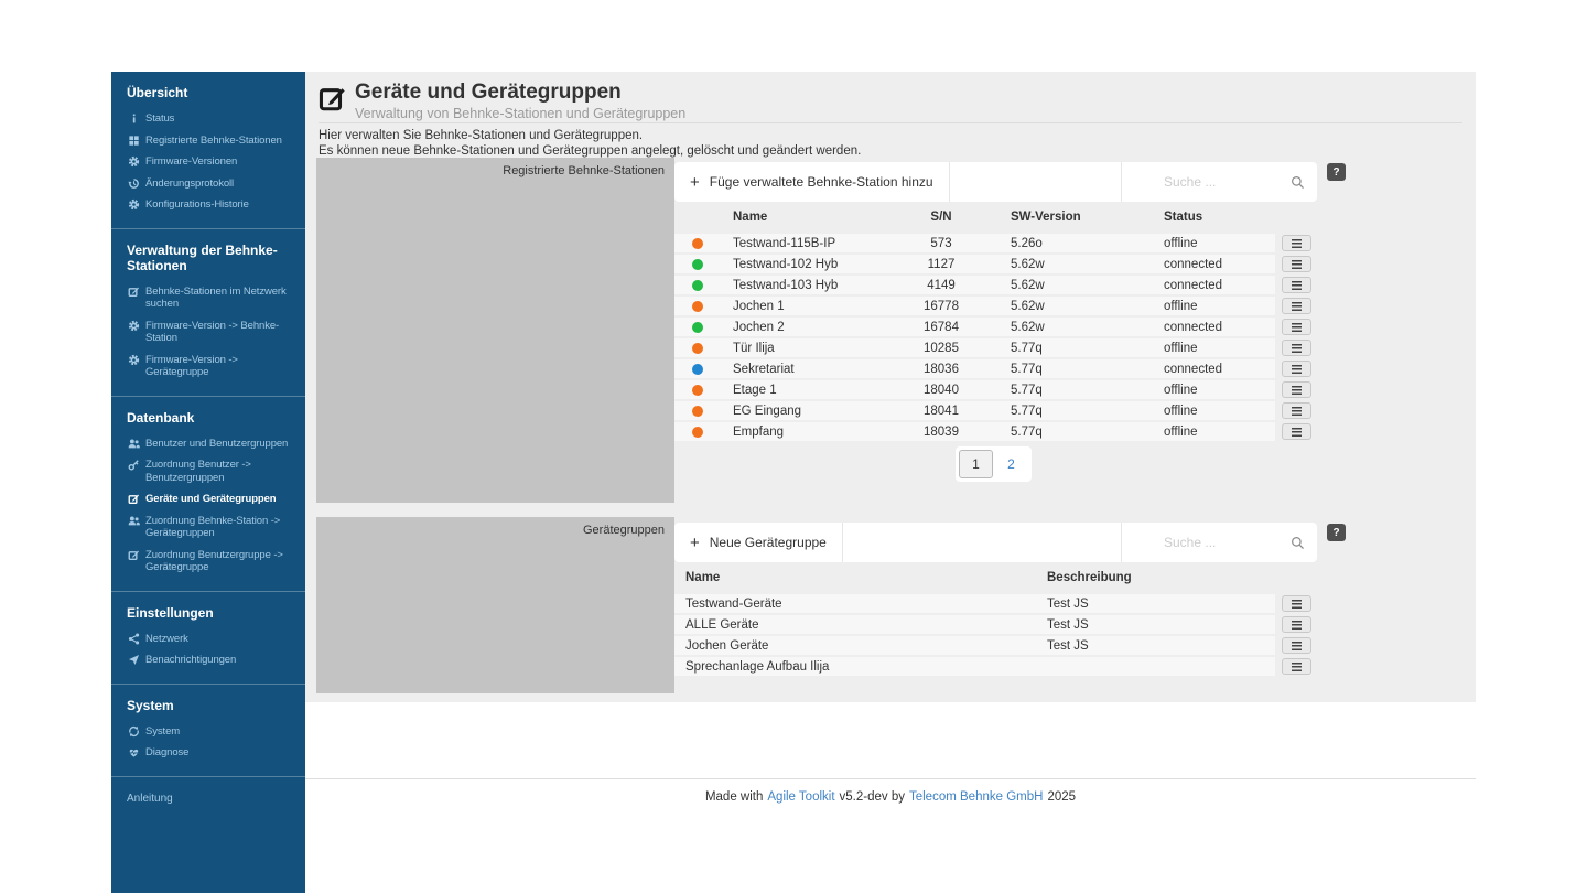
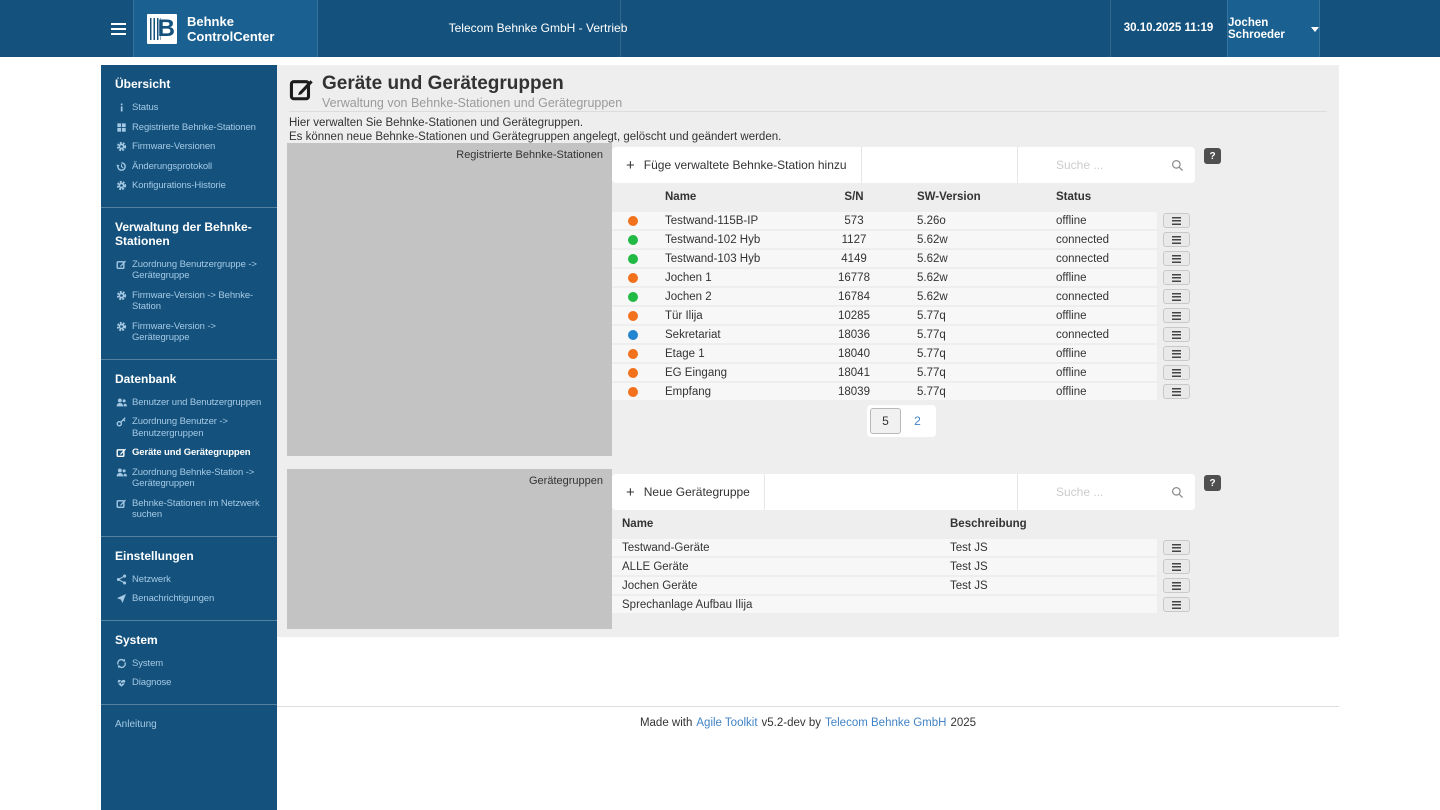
+ B
+ Behnke ControlCenter
+ Telecom Behnke GmbH - Vertrieb
+ 30.10.2025 11:19
+ Jochen Schroeder
  Übersicht
  Status
  Registrierte Behnke-Stationen
  Firmware-Versionen
  Änderungsprotokoll
  Konfigurations-Historie
  Verwaltung der Behnke-Stationen
- Behnke-Stationen im Netzwerk suchen
+ Zuordnung Benutzergruppe -> Gerätegruppe
  Firmware-Version -> Behnke-Station
  Firmware-Version -> Gerätegruppe
  Datenbank
  Benutzer und Benutzergruppen
  Zuordnung Benutzer -> Benutzergruppen
  Geräte und Gerätegruppen
  Zuordnung Behnke-Station -> Gerätegruppen
- Zuordnung Benutzergruppe -> Gerätegruppe
+ Behnke-Stationen im Netzwerk suchen
  Einstellungen
  Netzwerk
  Benachrichtigungen
  System
  System
  Diagnose
  Anleitung
  Geräte und Gerätegruppen
  Verwaltung von Behnke-Stationen und Gerätegruppen
  Hier verwalten Sie Behnke-Stationen und Gerätegruppen.
  Es können neue Behnke-Stationen und Gerätegruppen angelegt, gelöscht und geändert werden.
  Registrierte Behnke-Stationen
  +
  Füge verwaltete Behnke-Station hinzu
  Suche ...
  ?
  Name
  S/N
  SW-Version
  Status
  Testwand-115B-IP
  573
  5.26o
  offline
  Testwand-102 Hyb
  1127
  5.62w
  connected
  Testwand-103 Hyb
  4149
  5.62w
  connected
  Jochen 1
  16778
  5.62w
  offline
  Jochen 2
  16784
  5.62w
  connected
  Tür Ilija
  10285
  5.77q
  offline
  Sekretariat
  18036
  5.77q
  connected
  Etage 1
  18040
  5.77q
  offline
  EG Eingang
  18041
  5.77q
  offline
  Empfang
  18039
  5.77q
  offline
- 1
+ 5
  2
  Gerätegruppen
  +
  Neue Gerätegruppe
  Suche ...
  ?
  Name
  Beschreibung
  Testwand-Geräte
  Test JS
  ALLE Geräte
  Test JS
  Jochen Geräte
  Test JS
  Sprechanlage Aufbau Ilija
  Made with
  Agile Toolkit
  v5.2-dev by
  Telecom Behnke GmbH
  2025
